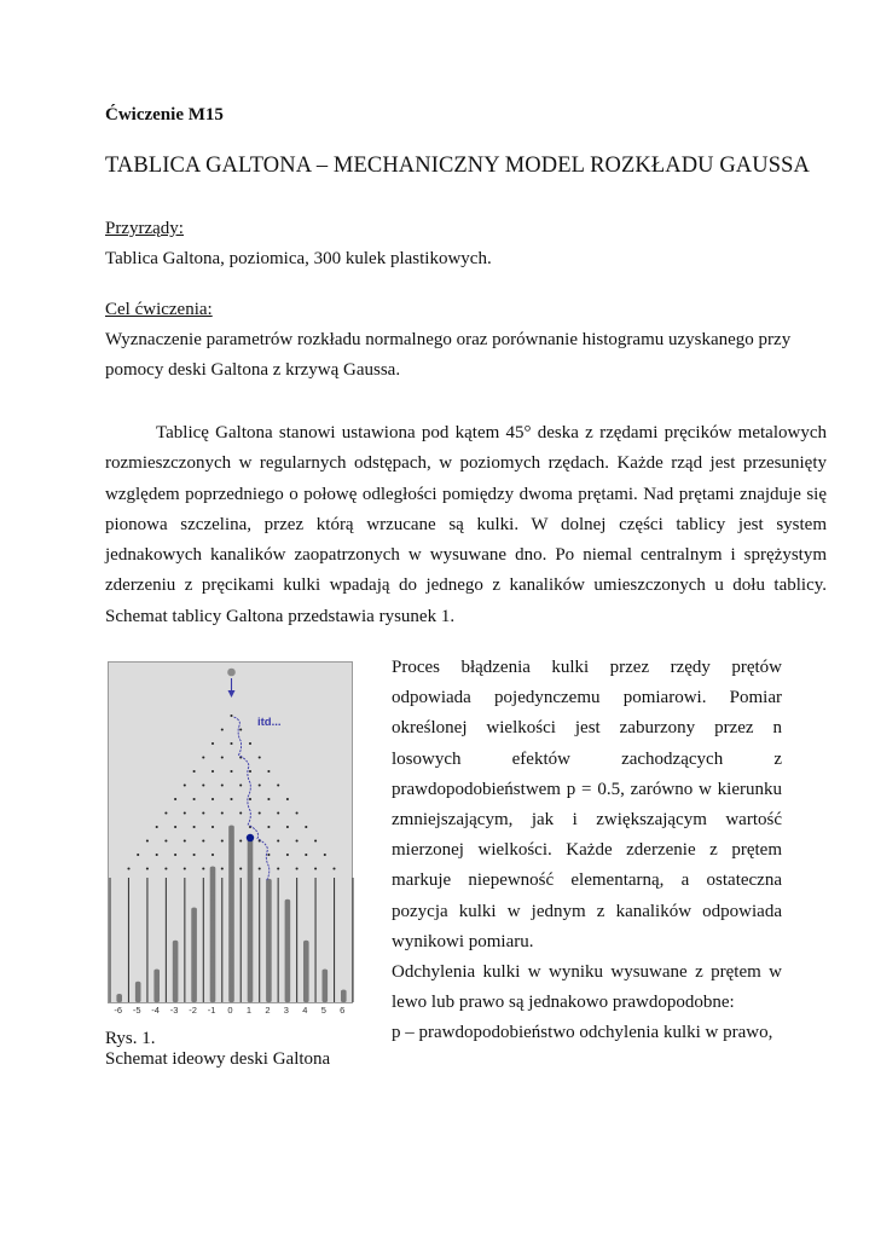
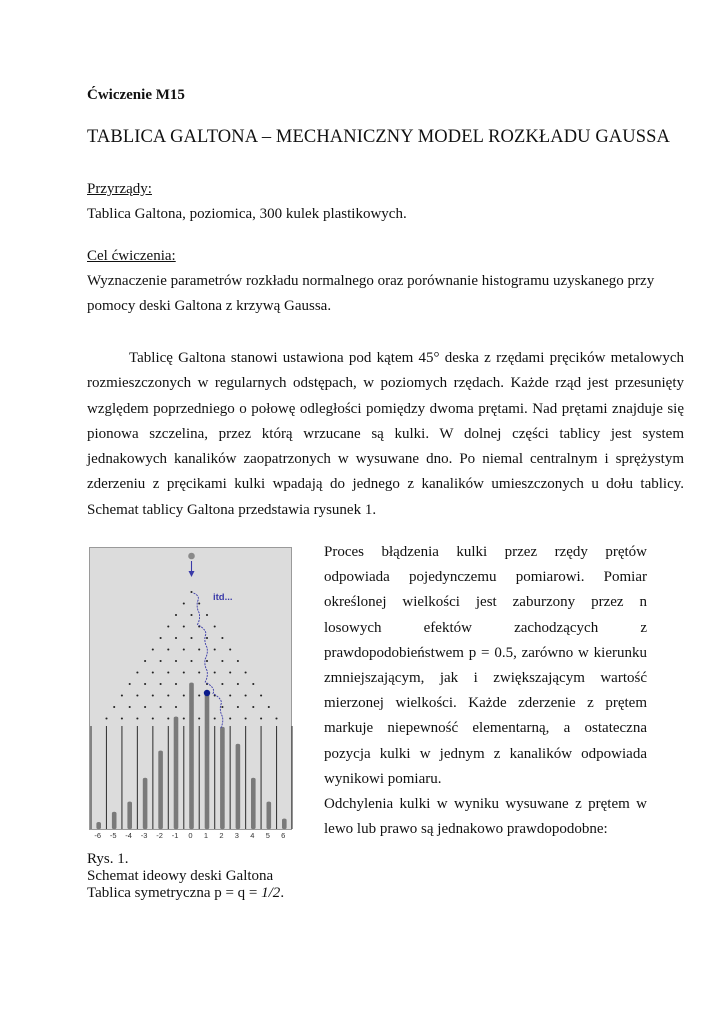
  Ćwiczenie M15
  TABLICA GALTONA – MECHANICZNY MODEL ROZKŁADU GAUSSA
  Przyrządy:
  Tablica Galtona, poziomica, 300 kulek plastikowych.
  Cel ćwiczenia:
  Wyznaczenie parametrów rozkładu normalnego oraz porównanie histogramu uzyskanego przy
  pomocy deski Galtona z krzywą Gaussa.
  Tablicę Galtona stanowi ustawiona pod kątem 45° deska z rzędami pręcików metalowych rozmieszczonych w regularnych odstępach, w poziomych rzędach. Każde rząd jest przesunięty względem poprzedniego o połowę odległości pomiędzy dwoma prętami. Nad prętami znajduje się pionowa szczelina, przez którą wrzucane są kulki. W dolnej części tablicy jest system jednakowych kanalików zaopatrzonych w wysuwane dno. Po niemal centralnym i sprężystym zderzeniu z pręcikami kulki wpadają do jednego z kanalików umieszczonych u dołu tablicy. Schemat tablicy Galtona przedstawia rysunek 1.
  itd...
  -6
  -5
  -4
  -3
  -2
  -1
  0
  1
  2
  3
  4
  5
  6
  Rys. 1.
  Schemat ideowy deski Galtona
+ Tablica symetryczna p = q = 1/2.
  Proces błądzenia kulki przez rzędy prętów odpowiada pojedynczemu pomiarowi. Pomiar określonej wielkości jest zaburzony przez n losowych efektów zachodzących z prawdopodobieństwem p = 0.5, zarówno w kierunku zmniejszającym, jak i zwiększającym wartość mierzonej wielkości. Każde zderzenie z prętem markuje niepewność elementarną, a ostateczna pozycja kulki w jednym z kanalików odpowiada wynikowi pomiaru.
  Odchylenia kulki w wyniku wysuwane z prętem w lewo lub prawo są jednakowo prawdopodobne:
- p – prawdopodobieństwo odchylenia kulki w prawo,
